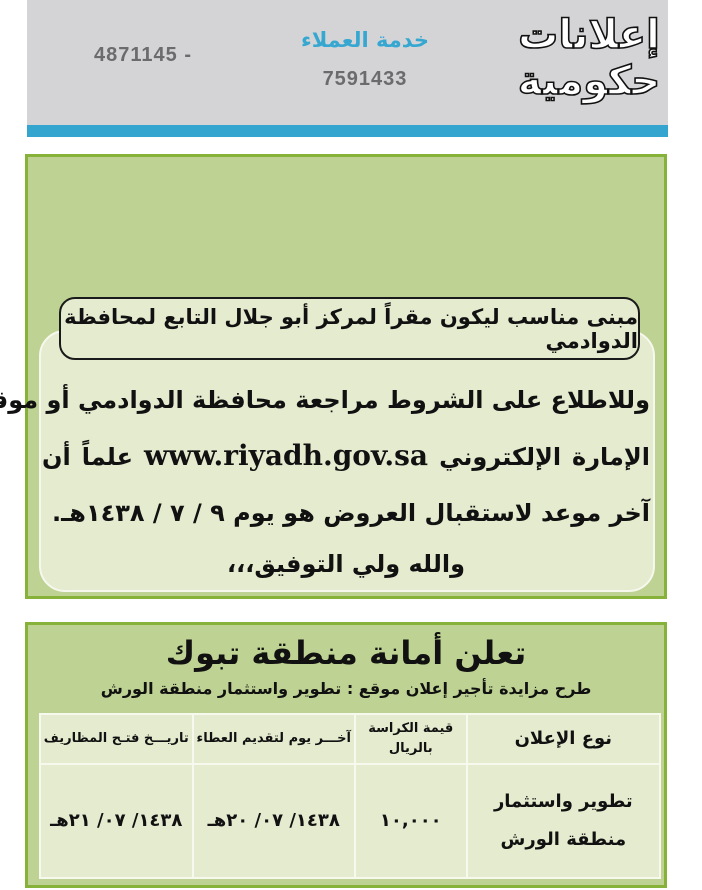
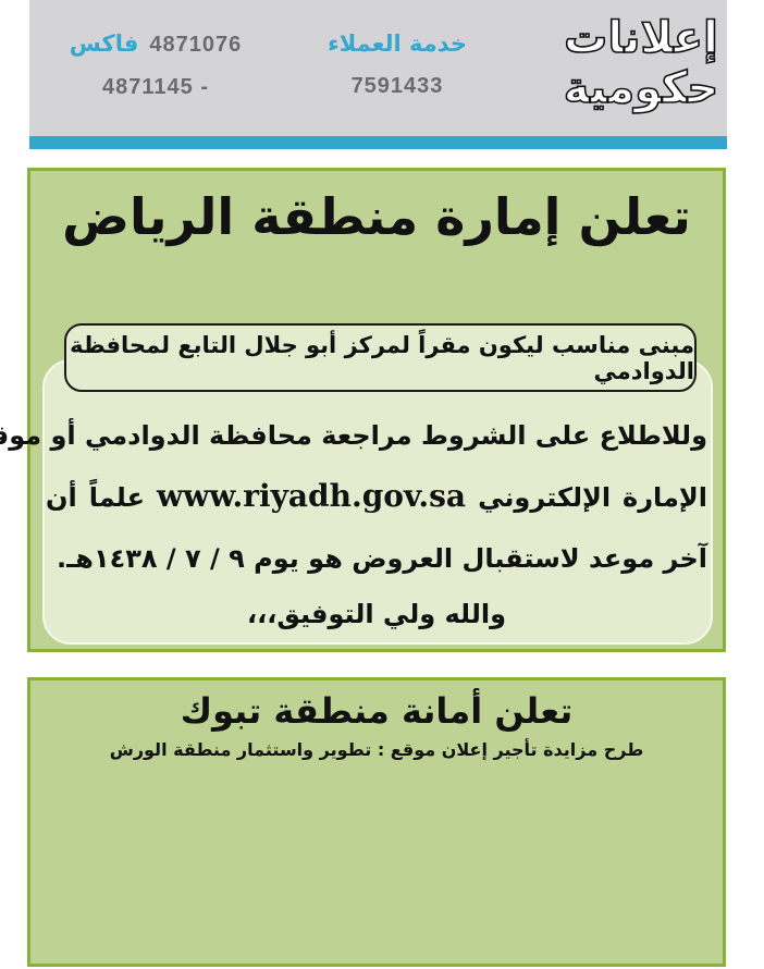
  إعلانات
  حكومية
  خدمة العملاء
  7591433
+ فاكس
+ 4871076
  4871145 -
+ تعلن إمارة منطقة الرياض
  مبنى مناسب ليكون مقراً لمركز أبو جلال التابع لمحافظة الدوادمي
  وللاطلاع على الشروط مراجعة محافظة الدوادمي أو موق
  الإمارة الإلكتروني www.riyadh.gov.sa علماً أن
  آخر موعد لاستقبال العروض هو يوم ٩ / ٧ / ١٤٣٨هـ.
  والله ولي التوفيق،،،
  تعلن أمانة منطقة تبوك
  طرح مزايدة تأجير إعلان موقع : تطوير واستثمار منطقة الورش
- نوع الإعلان	قيمة الكراسة بالريال	آخـــر يوم لتقديم العطاء	تاريـــخ فتـح المظاريف
- تطوير واستثمار منطقة الورش	١٠,٠٠٠	١٤٣٨/ ٠٧/ ٢٠هـ	١٤٣٨/ ٠٧/ ٢١هـ
